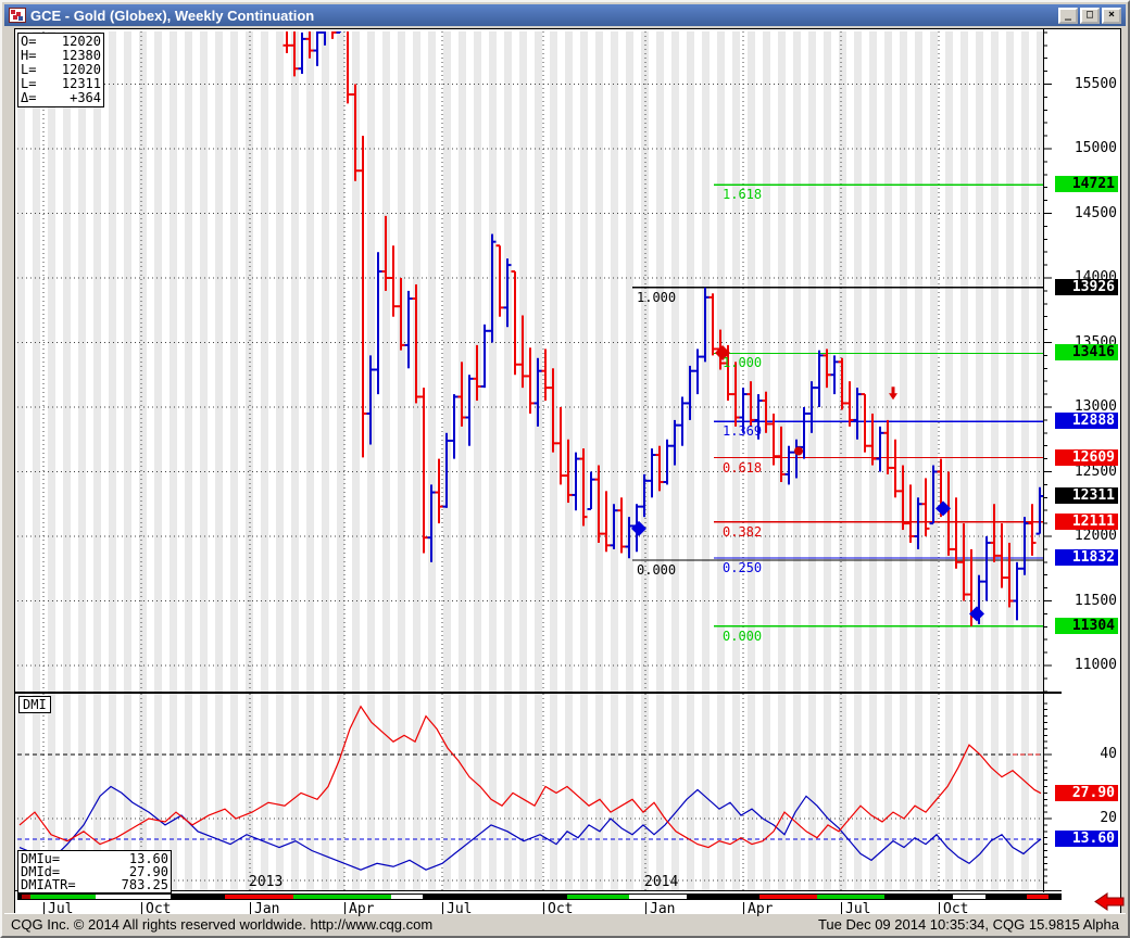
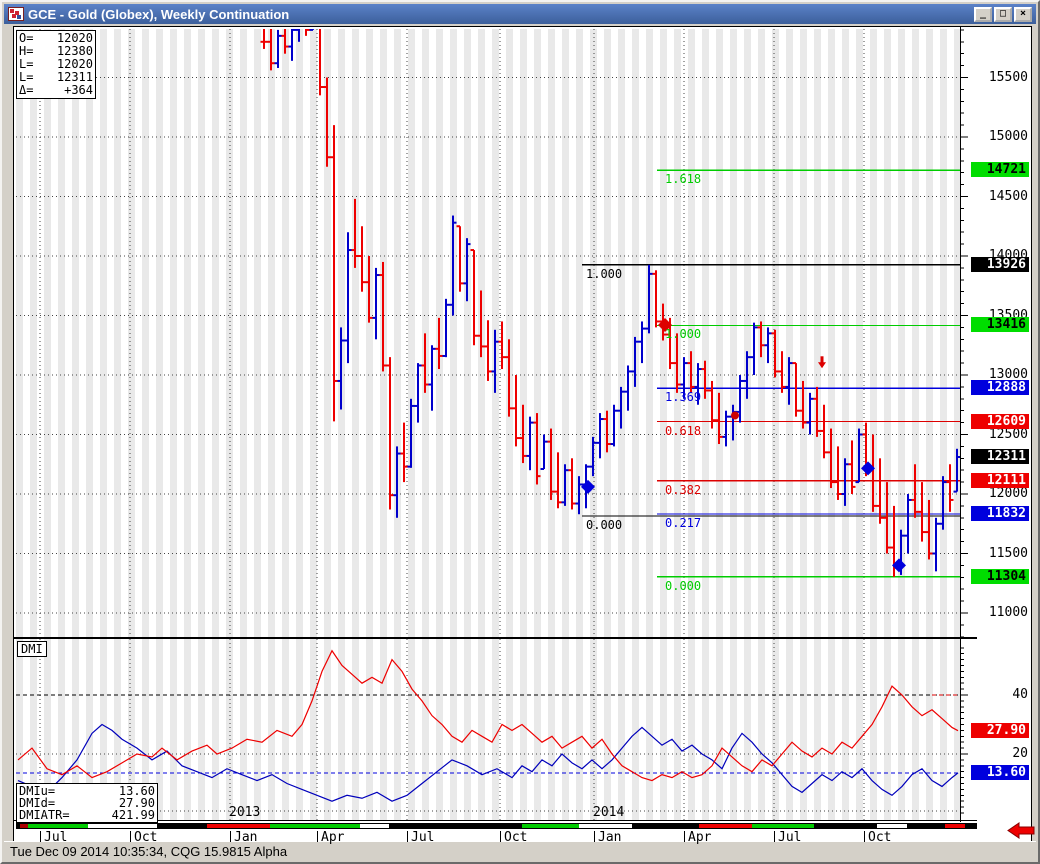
  GCE - Gold (Globex), Weekly Continuation
  _
  □
  ×
  O=
  12020
  H=
  12380
  L=
  12020
  L=
  12311
  Δ=
  +364
  DMI
  DMIu=
  13.60
  DMId=
  27.90
  DMIATR=
- 783.25
+ 421.99
  1.000
  0.000
  1.618
  1.000
  1.369
  0.618
  0.382
- 0.250
+ 0.217
  0.000
  15500
  15000
  14500
  14000
  13500
  13000
  12500
  12000
  11500
  11000
  14721
  13926
  13416
  12888
  12609
  12311
  12111
  11832
  11304
  40
  20
  27.90
  13.60
  Jul
  Oct
  Jan
  Apr
  Jul
  Oct
  Jan
  Apr
  Jul
  Oct
  2013
  2014
- CQG Inc. © 2014 All rights reserved worldwide. http://www.cqg.com
  Tue Dec 09 2014 10:35:34, CQG 15.9815 Alpha
